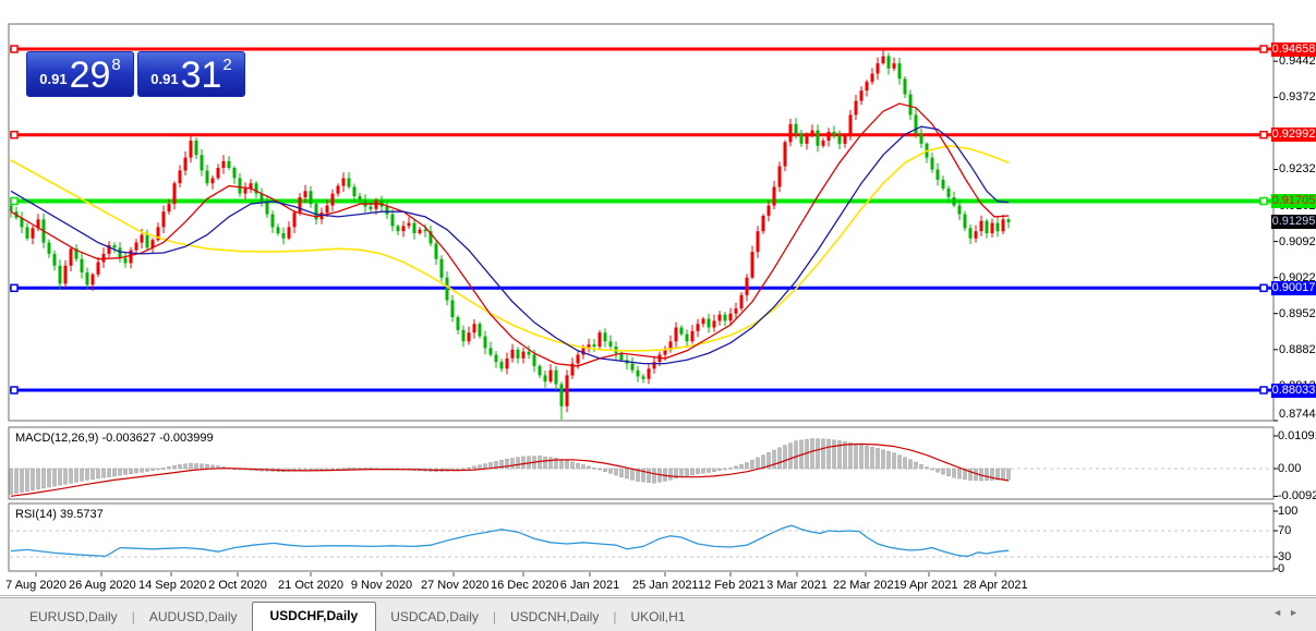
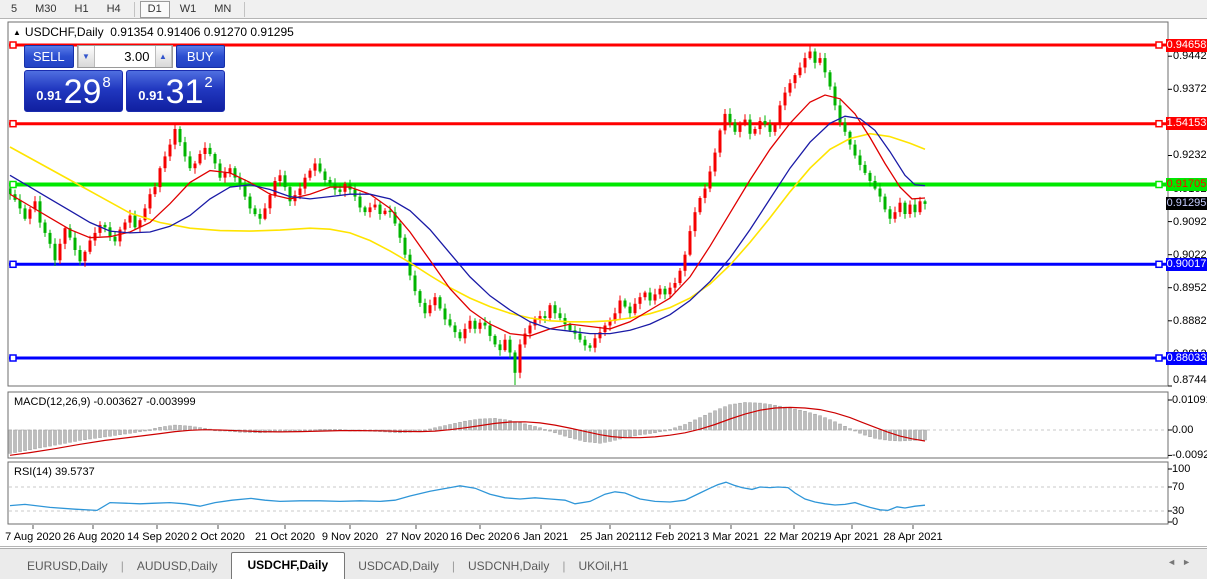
+ 5
+ M30
+ H1
+ H4
+ D1
+ W1
+ MN
+ ▲ USDCHF,Daily 0.91354 0.91406 0.91270 0.91295
+ SELL
+ ▼
+ 3.00
+ ▲
+ BUY
  0.91
  29
  8
  0.91
  31
  2
  MACD(12,26,9) -0.003627 -0.003999
  RSI(14) 39.5737
  EURUSD,Daily
  |
  AUDUSD,Daily
  USDCHF,Daily
  USDCAD,Daily
  |
  USDCNH,Daily
  |
  UKOil,H1
  ◄►
  7 Aug 2020
  26 Aug 2020
  14 Sep 2020
  2 Oct 2020
  21 Oct 2020
  9 Nov 2020
  27 Nov 2020
  16 Dec 2020
  6 Jan 2021
  25 Jan 2021
  12 Feb 2021
  3 Mar 2021
  22 Mar 2021
  9 Apr 2021
  28 Apr 2021
  0.9442
  0.9372
  0.9232
  0.9092
  0.9022
  0.8952
  0.8882
  0.8744
  0.94658
- 0.92992
+ 1.54153
  0.91705
  0.90017
  0.88033
  0.91295
  0.0109
  0.00
  -0.0092
  100
  70
  30
  0
